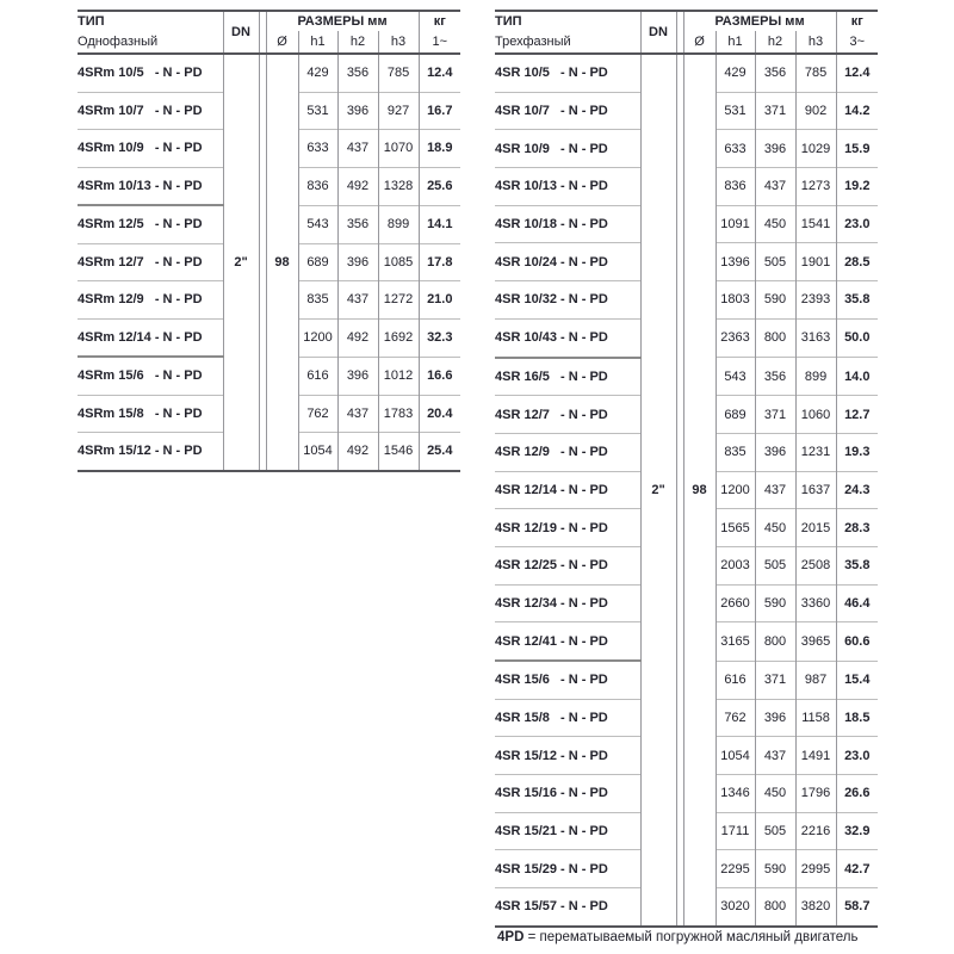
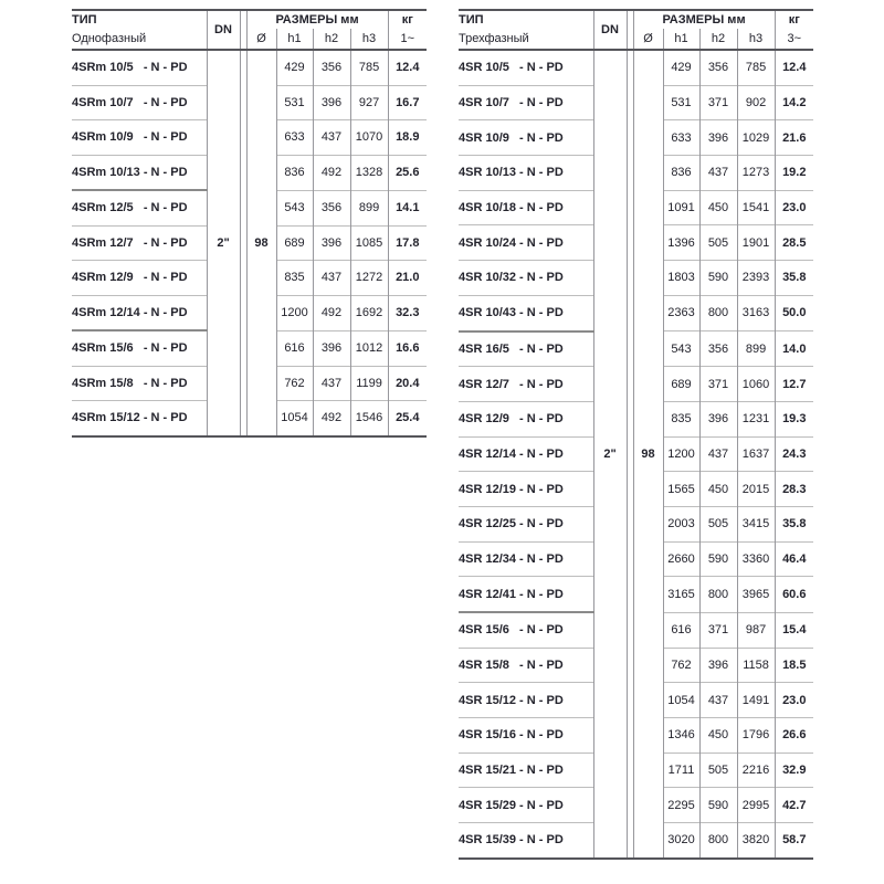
  ТИП	DN		РАЗМЕРЫ мм	кг
  Однофазный	Ø	h1	h2	h3	1~
  4SRm 10/5 - N - PD	2"		98	429	356	785	12.4
  4SRm 10/7 - N - PD	531	396	927	16.7
  4SRm 10/9 - N - PD	633	437	1070	18.9
  4SRm 10/13 - N - PD	836	492	1328	25.6
  4SRm 12/5 - N - PD	543	356	899	14.1
  4SRm 12/7 - N - PD	689	396	1085	17.8
  4SRm 12/9 - N - PD	835	437	1272	21.0
  4SRm 12/14 - N - PD	1200	492	1692	32.3
  4SRm 15/6 - N - PD	616	396	1012	16.6
- 4SRm 15/8 - N - PD	762	437	1783	20.4
+ 4SRm 15/8 - N - PD	762	437	1199	20.4
  4SRm 15/12 - N - PD	1054	492	1546	25.4
  ТИП	DN		РАЗМЕРЫ мм	кг
  Трехфазный	Ø	h1	h2	h3	3~
  4SR 10/5 - N - PD	2"		98	429	356	785	12.4
  4SR 10/7 - N - PD	531	371	902	14.2
- 4SR 10/9 - N - PD	633	396	1029	15.9
+ 4SR 10/9 - N - PD	633	396	1029	21.6
  4SR 10/13 - N - PD	836	437	1273	19.2
  4SR 10/18 - N - PD	1091	450	1541	23.0
  4SR 10/24 - N - PD	1396	505	1901	28.5
  4SR 10/32 - N - PD	1803	590	2393	35.8
  4SR 10/43 - N - PD	2363	800	3163	50.0
  4SR 16/5 - N - PD	543	356	899	14.0
  4SR 12/7 - N - PD	689	371	1060	12.7
  4SR 12/9 - N - PD	835	396	1231	19.3
  4SR 12/14 - N - PD	1200	437	1637	24.3
  4SR 12/19 - N - PD	1565	450	2015	28.3
- 4SR 12/25 - N - PD	2003	505	2508	35.8
+ 4SR 12/25 - N - PD	2003	505	3415	35.8
  4SR 12/34 - N - PD	2660	590	3360	46.4
  4SR 12/41 - N - PD	3165	800	3965	60.6
  4SR 15/6 - N - PD	616	371	987	15.4
  4SR 15/8 - N - PD	762	396	1158	18.5
  4SR 15/12 - N - PD	1054	437	1491	23.0
  4SR 15/16 - N - PD	1346	450	1796	26.6
  4SR 15/21 - N - PD	1711	505	2216	32.9
  4SR 15/29 - N - PD	2295	590	2995	42.7
- 4SR 15/57 - N - PD	3020	800	3820	58.7
+ 4SR 15/39 - N - PD	3020	800	3820	58.7
- 4PD = перематываемый погружной масляный двигатель
